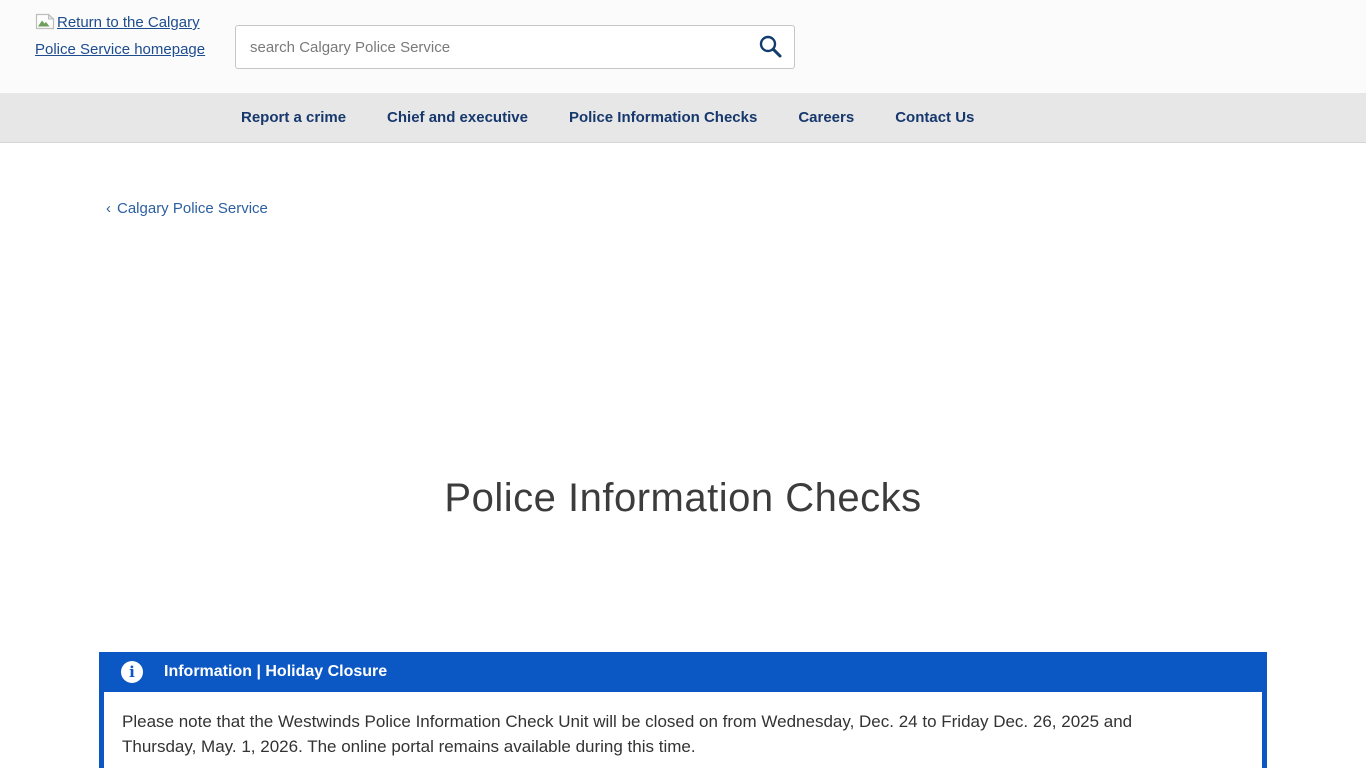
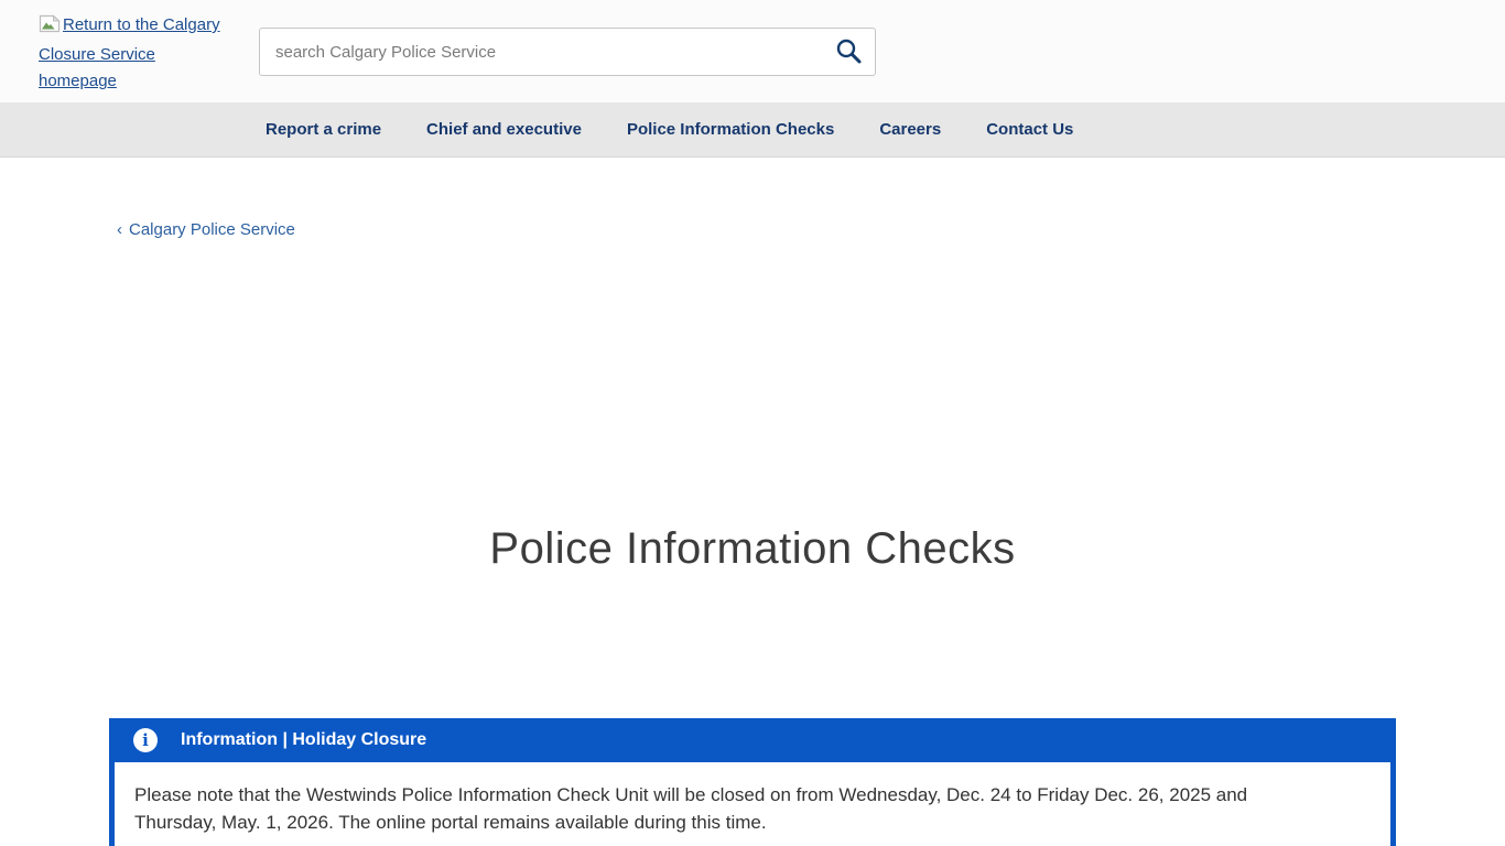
- Return to the Calgary Police Service homepage
+ Return to the Calgary Closure Service homepage
  search Calgary Police Service
  Report a crime
  Chief and executive
  Police Information Checks
  Careers
  Contact Us
  ‹ Calgary Police Service
  Police Information Checks
  i
  Information | Holiday Closure
  Please note that the Westwinds Police Information Check Unit will be closed on from Wednesday, Dec. 24 to Friday Dec. 26, 2025 and Thursday, May. 1, 2026. The online portal remains available during this time.
